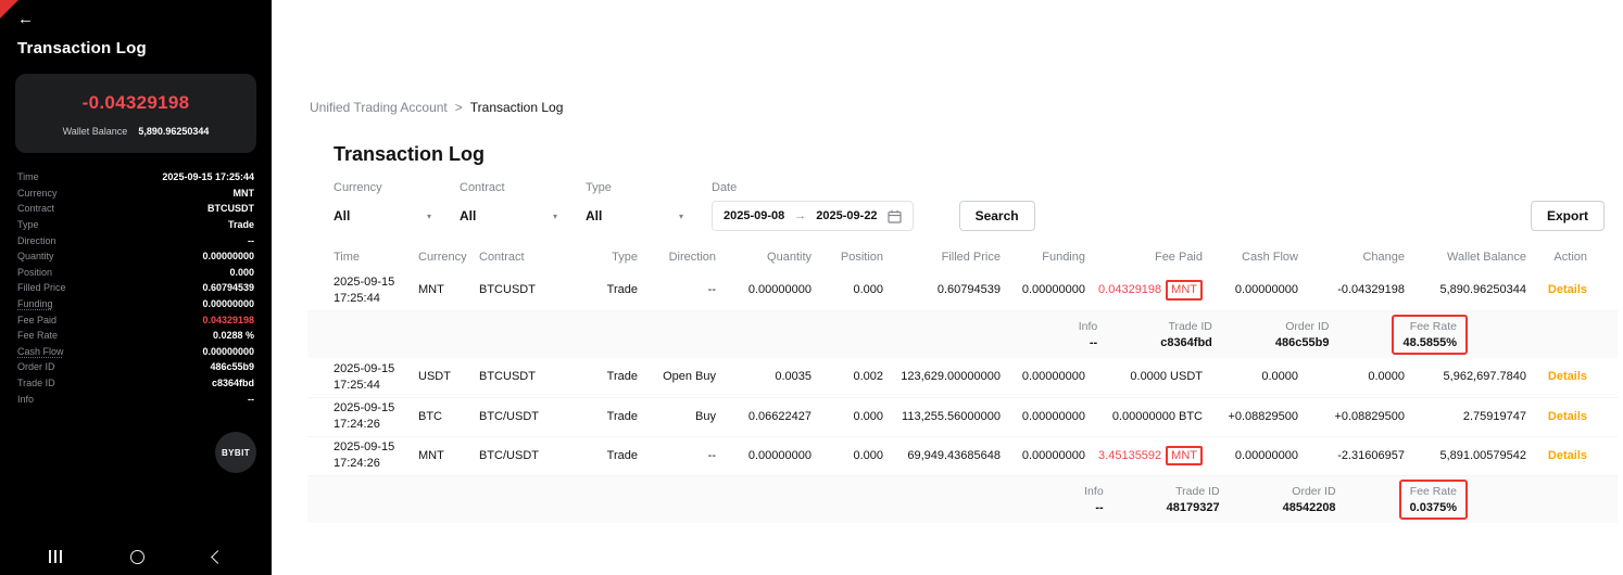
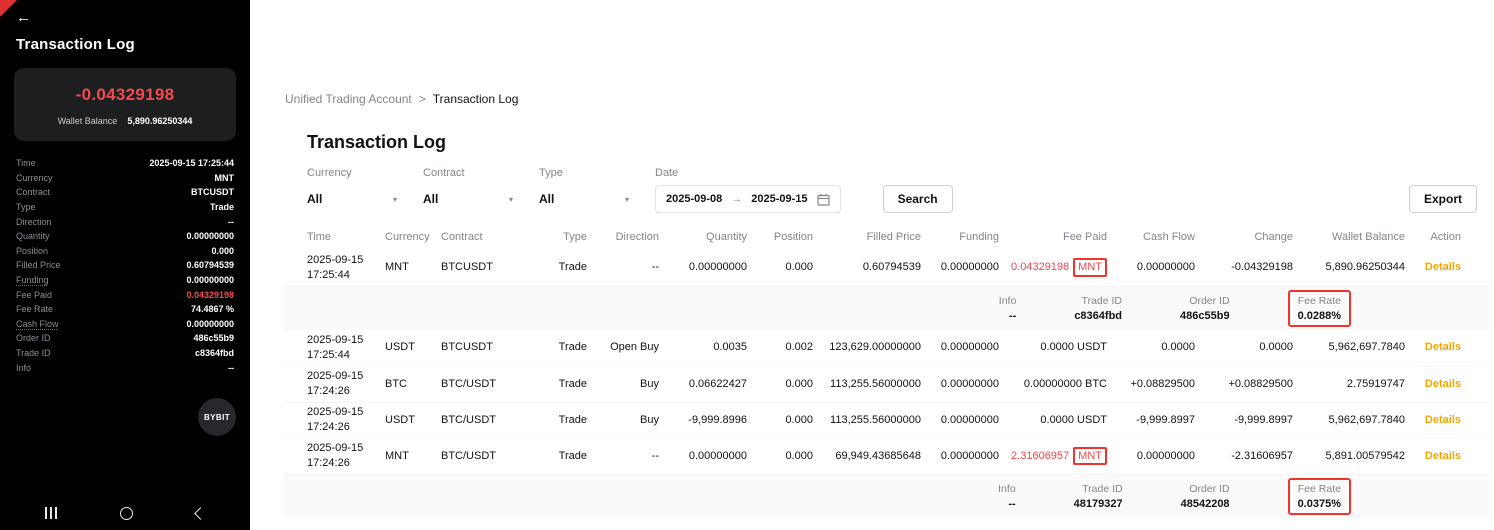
  ←
  Transaction Log
  -0.04329198
  Wallet Balance
  5,890.96250344
  Time
  2025-09-15 17:25:44
  Currency
  MNT
  Contract
  BTCUSDT
  Type
  Trade
  Direction
  --
  Quantity
  0.00000000
  Position
  0.000
  Filled Price
  0.60794539
  Funding
  0.00000000
  Fee Paid
  0.04329198
  Fee Rate
- 0.0288 %
+ 74.4867 %
  Cash Flow
  0.00000000
  Order ID
  486c55b9
  Trade ID
  c8364fbd
  Info
  --
  BYBIT
  Unified Trading Account > Transaction Log
  Transaction Log
  Currency
  All
  ▾
  Contract
  All
  ▾
  Type
  All
  ▾
  Date
  2025-09-08
  →
- 2025-09-22
+ 2025-09-15
  Search
  Export
  Time	Currency	Contract	Type	Direction	Quantity	Position	Filled Price	Funding	Fee Paid	Cash Flow	Change	Wallet Balance	Action
  2025-09-15 17:25:44	MNT	BTCUSDT	Trade	--	0.00000000	0.000	0.60794539	0.00000000	0.04329198 MNT	0.00000000	-0.04329198	5,890.96250344	Details
- Info -- Trade ID c8364fbd Order ID 486c55b9 Fee Rate 48.5855%
+ Info -- Trade ID c8364fbd Order ID 486c55b9 Fee Rate 0.0288%
  2025-09-15 17:25:44	USDT	BTCUSDT	Trade	Open Buy	0.0035	0.002	123,629.00000000	0.00000000	0.0000 USDT	0.0000	0.0000	5,962,697.7840	Details
  2025-09-15 17:24:26	BTC	BTC/USDT	Trade	Buy	0.06622427	0.000	113,255.56000000	0.00000000	0.00000000 BTC	+0.08829500	+0.08829500	2.75919747	Details
+ 2025-09-15 17:24:26	USDT	BTC/USDT	Trade	Buy	-9,999.8996	0.000	113,255.56000000	0.00000000	0.0000 USDT	-9,999.8997	-9,999.8997	5,962,697.7840	Details
- 2025-09-15 17:24:26	MNT	BTC/USDT	Trade	--	0.00000000	0.000	69,949.43685648	0.00000000	3.45135592 MNT	0.00000000	-2.31606957	5,891.00579542	Details
+ 2025-09-15 17:24:26	MNT	BTC/USDT	Trade	--	0.00000000	0.000	69,949.43685648	0.00000000	2.31606957 MNT	0.00000000	-2.31606957	5,891.00579542	Details
  Info -- Trade ID 48179327 Order ID 48542208 Fee Rate 0.0375%
